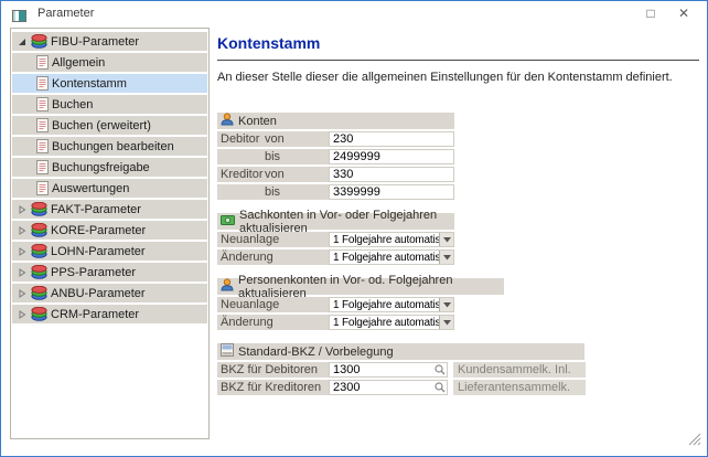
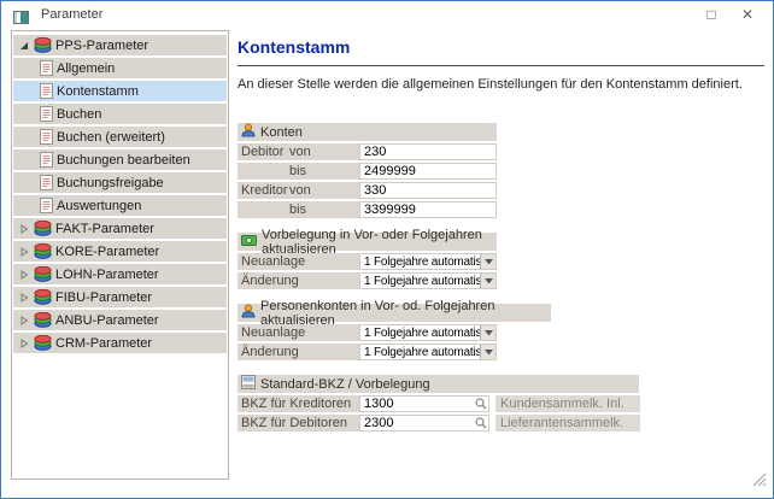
  Parameter
  □
  ✕
- FIBU-Parameter
+ PPS-Parameter
  Allgemein
  Kontenstamm
  Buchen
  Buchen (erweitert)
  Buchungen bearbeiten
  Buchungsfreigabe
  Auswertungen
  FAKT-Parameter
  KORE-Parameter
  LOHN-Parameter
- PPS-Parameter
+ FIBU-Parameter
  ANBU-Parameter
  CRM-Parameter
  Kontenstamm
- An dieser Stelle dieser die allgemeinen Einstellungen für den Kontenstamm definiert.
+ An dieser Stelle werden die allgemeinen Einstellungen für den Kontenstamm definiert.
  Konten
  Debitor
  von
  230
  bis
  2499999
  Kreditor
  von
  330
  bis
  3399999
- Sachkonten in Vor- oder Folgejahren aktualisieren
+ Vorbelegung in Vor- oder Folgejahren aktualisieren
  Neuanlage
  1 Folgejahre automatis
  Änderung
  1 Folgejahre automatis
  Personenkonten in Vor- od. Folgejahren aktualisieren
  Neuanlage
  1 Folgejahre automatis
  Änderung
  1 Folgejahre automatis
  Standard-BKZ / Vorbelegung
- BKZ für Debitoren
+ BKZ für Kreditoren
  1300
  Kundensammelk. Inl.
- BKZ für Kreditoren
+ BKZ für Debitoren
  2300
  Lieferantensammelk.
